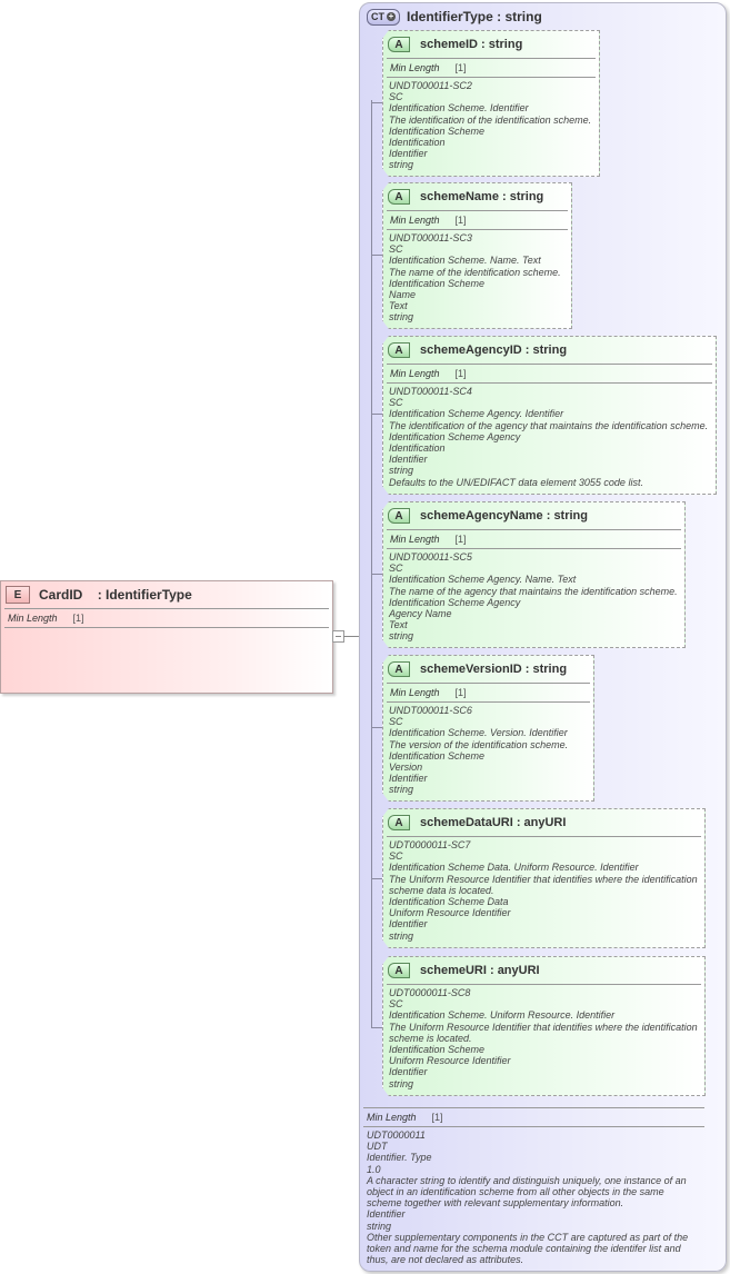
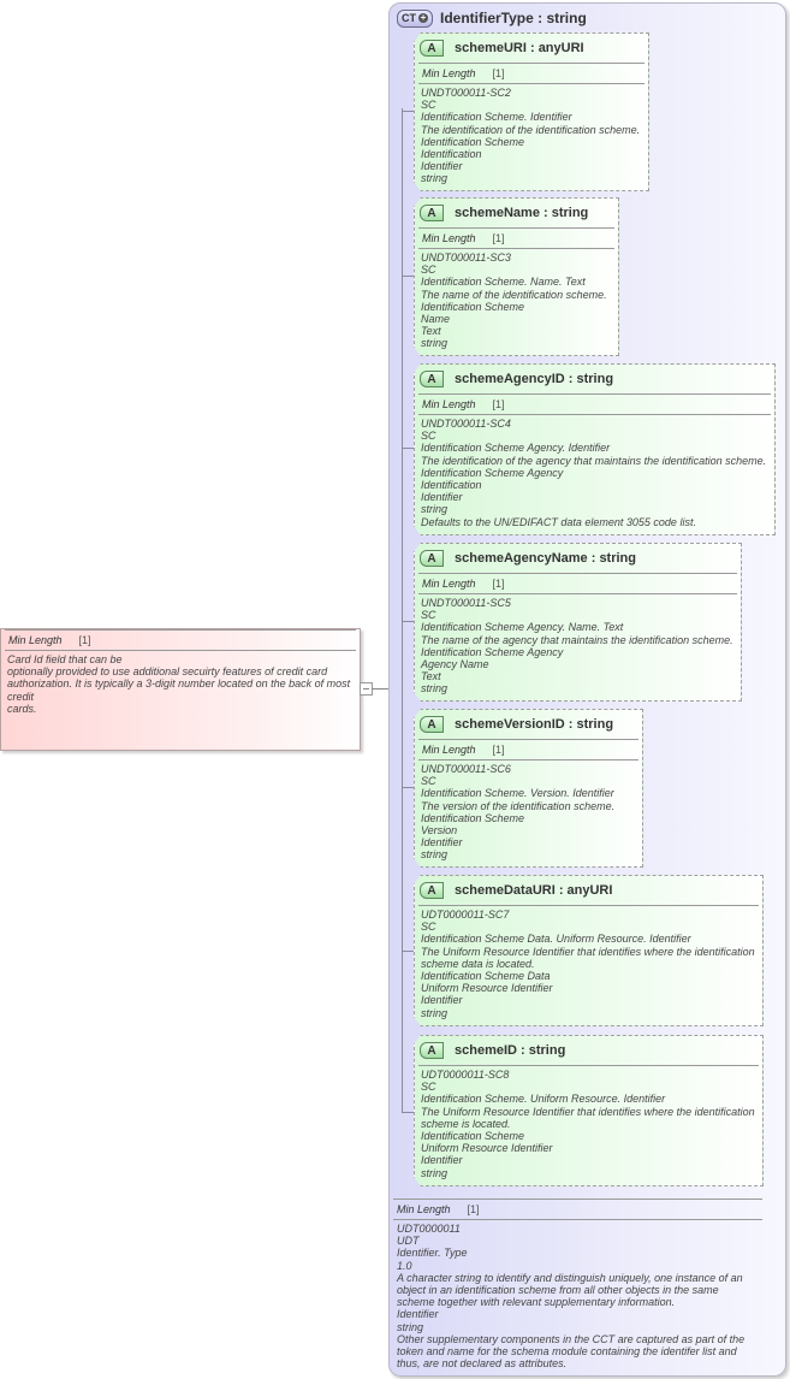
- E
- CardID
- : IdentifierType
  Min Length
  [1]
+ Card Id field that can be
+ optionally provided to use additional secuirty features of credit card
+ authorization. It is typically a 3-digit number located on the back of most
+ credit
+ cards.
  CT
  +
  IdentifierType : string
  A
- schemeID : string
+ schemeURI : anyURI
  Min Length
  [1]
  UNDT000011-SC2
  SC
  Identification Scheme. Identifier
  The identification of the identification scheme.
  Identification Scheme
  Identification
  Identifier
  string
  A
  schemeName : string
  Min Length
  [1]
  UNDT000011-SC3
  SC
  Identification Scheme. Name. Text
  The name of the identification scheme.
  Identification Scheme
  Name
  Text
  string
  A
  schemeAgencyID : string
  Min Length
  [1]
  UNDT000011-SC4
  SC
  Identification Scheme Agency. Identifier
  The identification of the agency that maintains the identification scheme.
  Identification Scheme Agency
  Identification
  Identifier
  string
  Defaults to the UN/EDIFACT data element 3055 code list.
  A
  schemeAgencyName : string
  Min Length
  [1]
  UNDT000011-SC5
  SC
  Identification Scheme Agency. Name. Text
  The name of the agency that maintains the identification scheme.
  Identification Scheme Agency
  Agency Name
  Text
  string
  A
  schemeVersionID : string
  Min Length
  [1]
  UNDT000011-SC6
  SC
  Identification Scheme. Version. Identifier
  The version of the identification scheme.
  Identification Scheme
  Version
  Identifier
  string
  A
  schemeDataURI : anyURI
  UDT0000011-SC7
  SC
  Identification Scheme Data. Uniform Resource. Identifier
  The Uniform Resource Identifier that identifies where the identification
  scheme data is located.
  Identification Scheme Data
  Uniform Resource Identifier
  Identifier
  string
  A
- schemeURI : anyURI
+ schemeID : string
  UDT0000011-SC8
  SC
  Identification Scheme. Uniform Resource. Identifier
  The Uniform Resource Identifier that identifies where the identification
  scheme is located.
  Identification Scheme
  Uniform Resource Identifier
  Identifier
  string
  Min Length
  [1]
  UDT0000011
  UDT
  Identifier. Type
  1.0
  A character string to identify and distinguish uniquely, one instance of an
  object in an identification scheme from all other objects in the same
  scheme together with relevant supplementary information.
  Identifier
  string
  Other supplementary components in the CCT are captured as part of the
  token and name for the schema module containing the identifer list and
  thus, are not declared as attributes.
